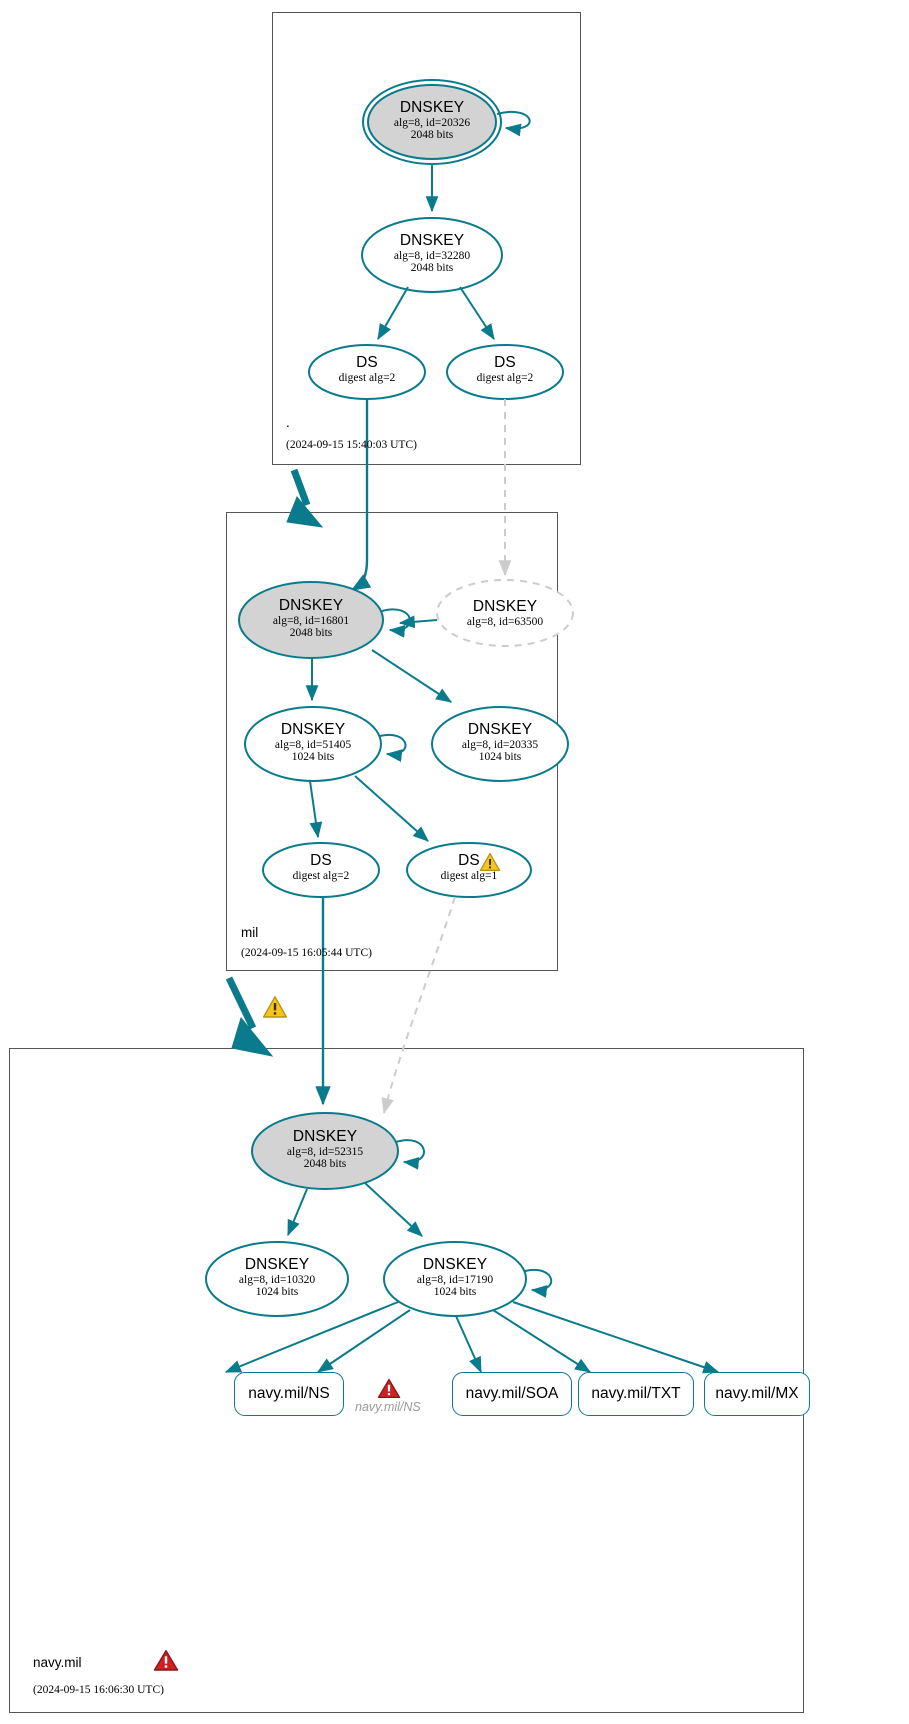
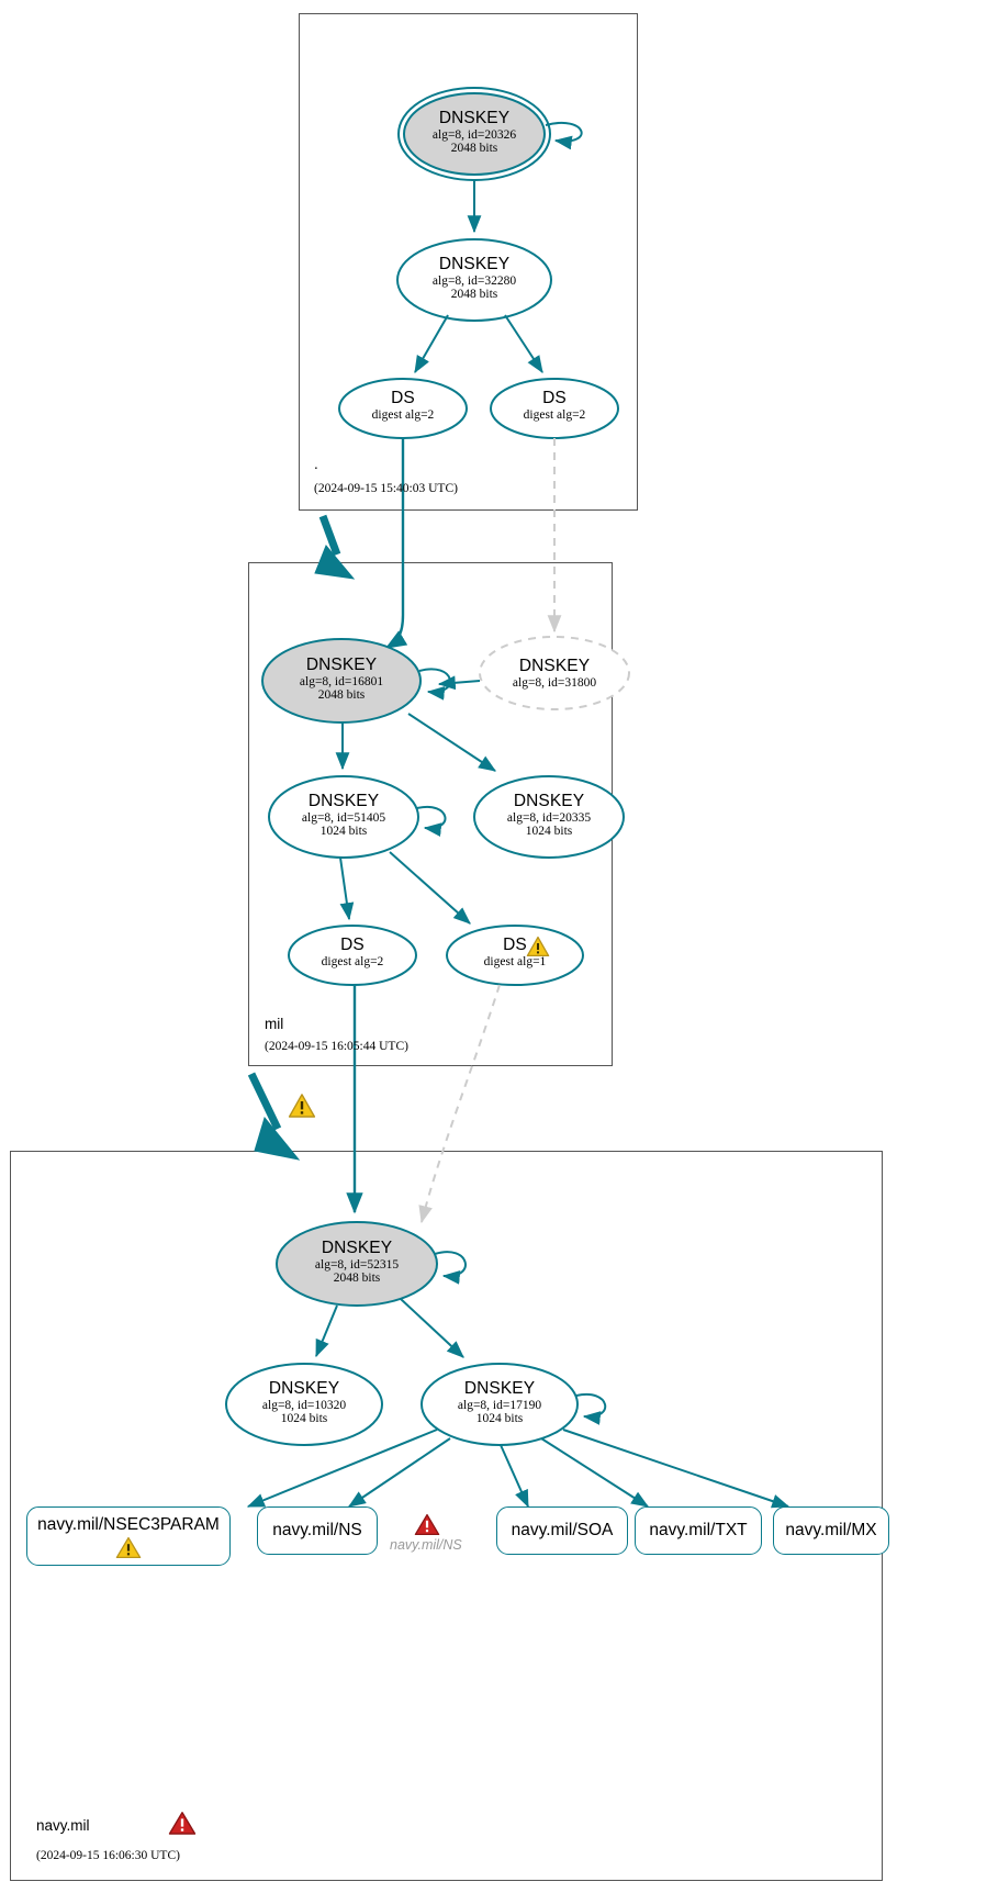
  DNSKEY
  alg=8, id=20326
  2048 bits
  DNSKEY
  alg=8, id=32280
  2048 bits
  DS
  digest alg=2
  DS
  digest alg=2
  .
  (2024-09-15 15:40:03 UTC)
  DNSKEY
  alg=8, id=16801
  2048 bits
  DNSKEY
- alg=8, id=63500
+ alg=8, id=31800
  DNSKEY
  alg=8, id=51405
  1024 bits
  DNSKEY
  alg=8, id=20335
  1024 bits
  DS
  digest alg=2
  DS
  digest alg=1
  mil
  (2024-09-15 16:05:44 UTC)
  DNSKEY
  alg=8, id=52315
  2048 bits
  DNSKEY
  alg=8, id=10320
  1024 bits
  DNSKEY
  alg=8, id=17190
  1024 bits
+ navy.mil/NSEC3PARAM
  navy.mil/NS
  navy.mil/SOA
  navy.mil/TXT
  navy.mil/MX
  navy.mil/NS
  navy.mil
  (2024-09-15 16:06:30 UTC)
